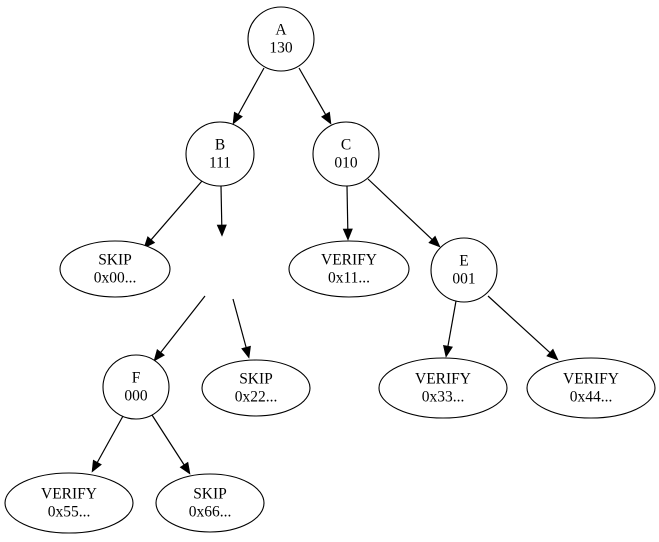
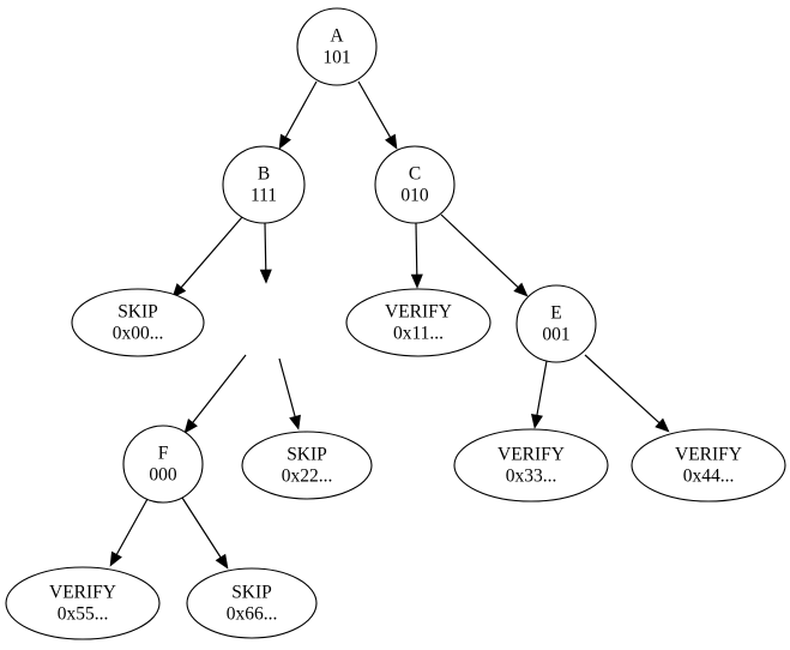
  A
- 130
+ 101
  B
  111
  C
  010
  SKIP
  0x00...
  VERIFY
  0x11...
  E
  001
  F
  000
  SKIP
  0x22...
  VERIFY
  0x33...
  VERIFY
  0x44...
  VERIFY
  0x55...
  SKIP
  0x66...
